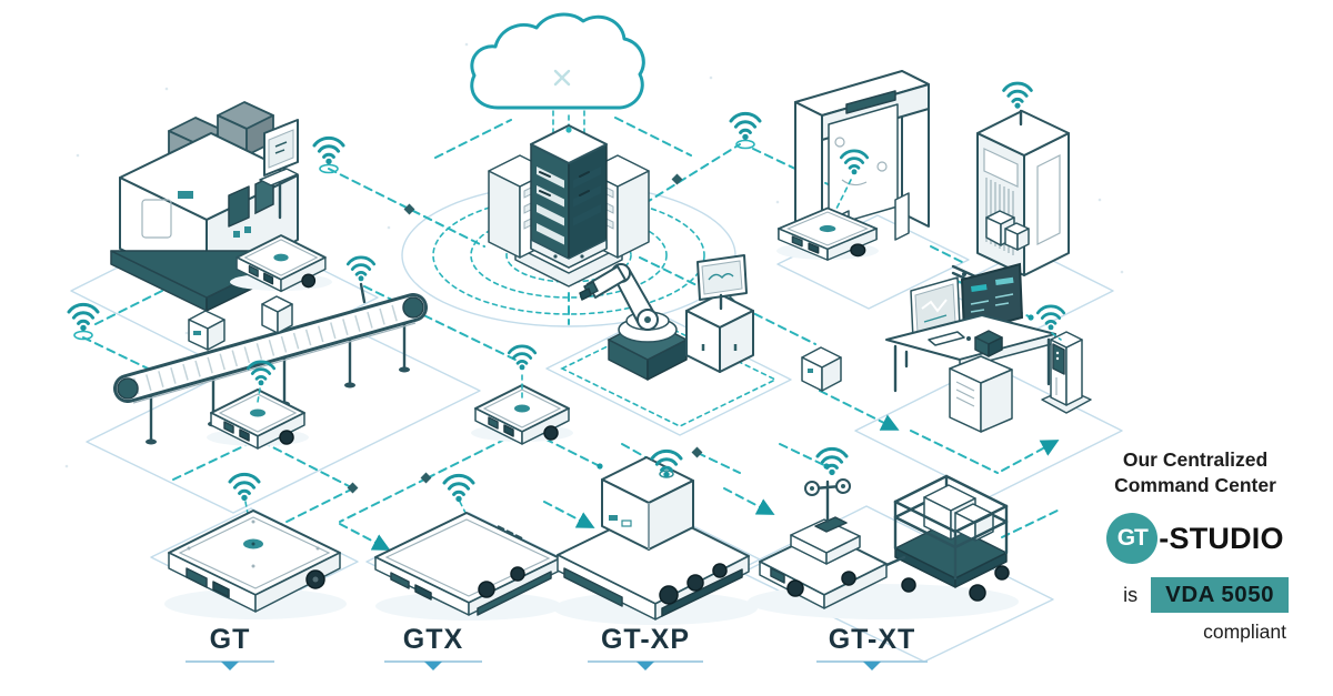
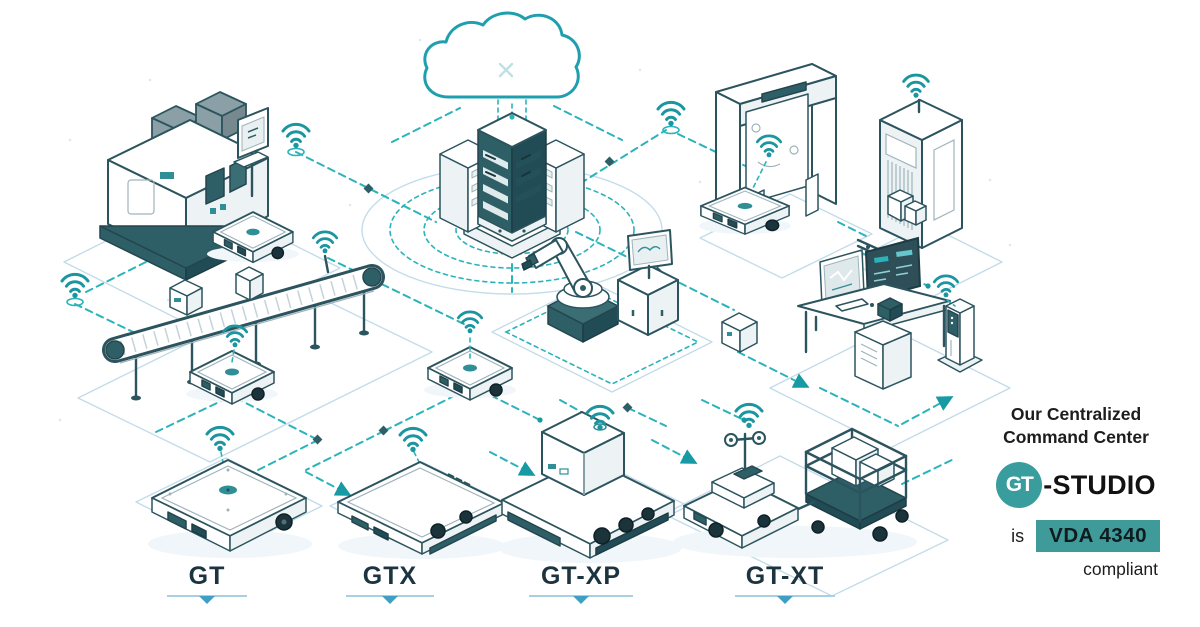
  GT
  GTX
  GT-XP
  GT-XT
  Our Centralized
  Command Center
  GT
  -STUDIO
  is
- VDA 5050
+ VDA 4340
  compliant
